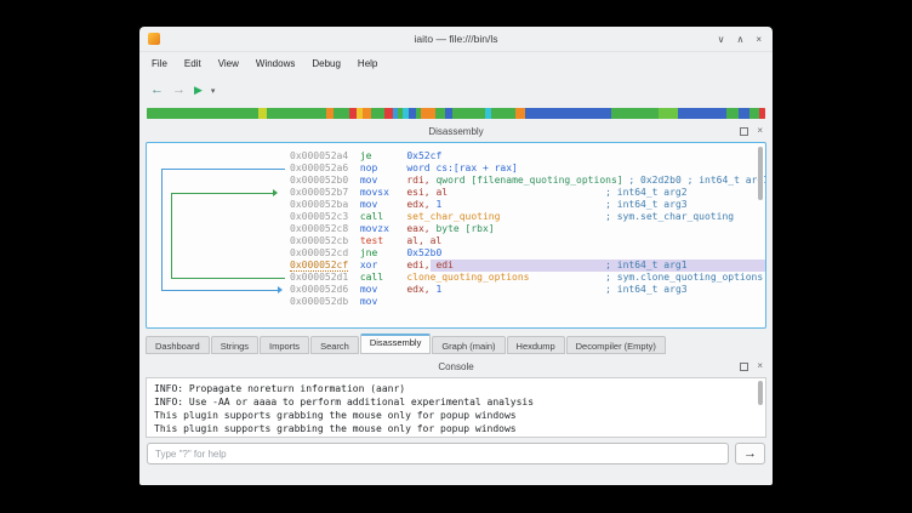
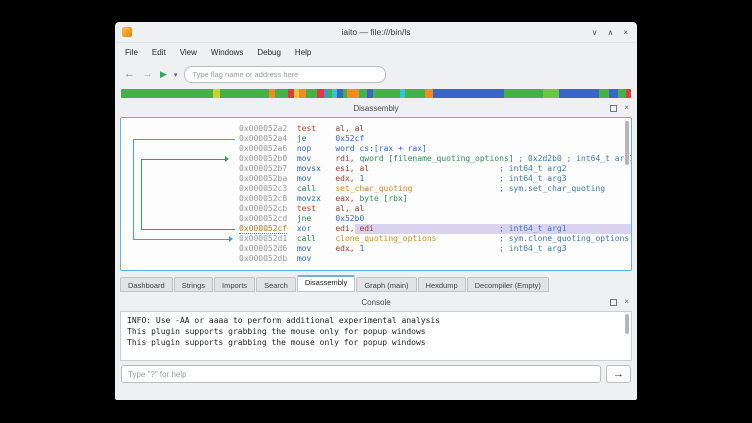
  iaito — file:///bin/ls
  ∨
  ∧
  ×
  File
  Edit
  View
  Windows
  Debug
  Help
  ←
  →
  ▶
+ Type flag name or address here
  Disassembly
  ×
+ 0x000052a2 test al, al
  0x000052a4 je 0x52cf
  0x000052a6 nop word cs:[rax + rax]
  0x000052b0 mov rdi, qword [filename_quoting_options] ; 0x2d2b0 ; int64_t ar
  0x000052b7 movsx esi, al ; int64_t arg2
  0x000052ba mov edx, 1 ; int64_t arg3
  0x000052c3 call set_char_quoting ; sym.set_char_quoting
  0x000052c8 movzx eax, byte [rbx]
  0x000052cb test al, al
  0x000052cd jne 0x52b0
  0x000052cf xor edi, edi ; int64_t arg1
  0x000052d1 call clone_quoting_options ; sym.clone_quoting_options
  0x000052d6 mov edx, 1 ; int64_t arg3
  0x000052db mov
  Dashboard
  Strings
  Imports
  Search
  Disassembly
  Graph (main)
  Hexdump
  Decompiler (Empty)
  Console
  ×
- INFO: Propagate noreturn information (aanr)
  INFO: Use -AA or aaaa to perform additional experimental analysis
  This plugin supports grabbing the mouse only for popup windows
  This plugin supports grabbing the mouse only for popup windows
  Type "?" for help
  →
